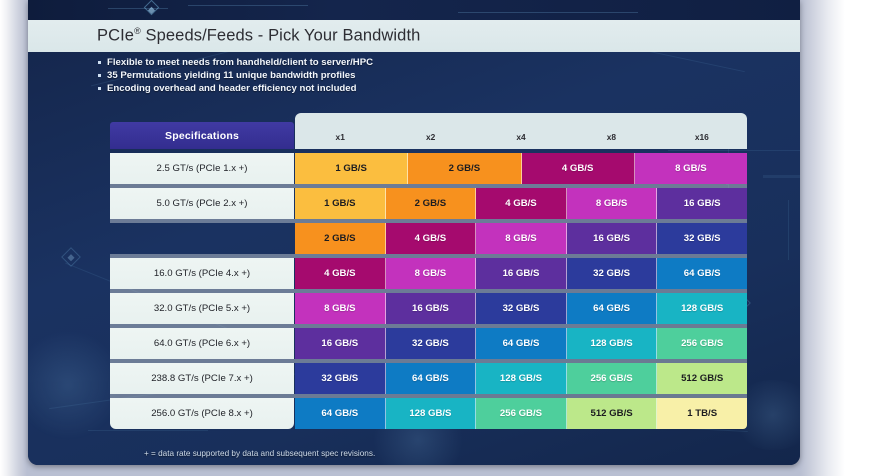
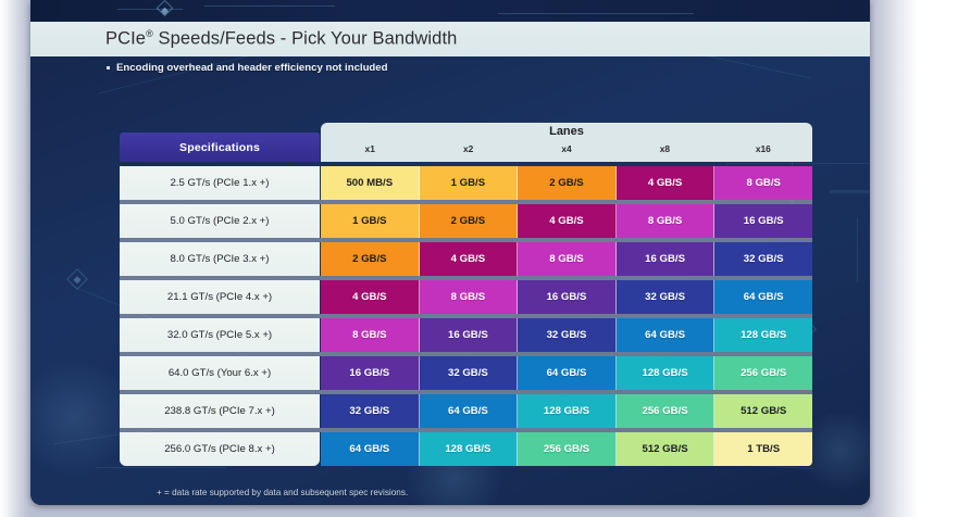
  PCIe® Speeds/Feeds - Pick Your Bandwidth
- Flexible to meet needs from handheld/client to server/HPC
- 35 Permutations yielding 11 unique bandwidth profiles
  Encoding overhead and header efficiency not included
  Specifications
+ Lanes
  x1
  x2
  x4
  x8
  x16
  2.5 GT/s (PCIe 1.x +)
+ 500 MB/S
  1 GB/S
  2 GB/S
  4 GB/S
  8 GB/S
  5.0 GT/s (PCIe 2.x +)
  1 GB/S
  2 GB/S
  4 GB/S
  8 GB/S
  16 GB/S
+ 8.0 GT/s (PCIe 3.x +)
  2 GB/S
  4 GB/S
  8 GB/S
  16 GB/S
  32 GB/S
- 16.0 GT/s (PCIe 4.x +)
+ 21.1 GT/s (PCIe 4.x +)
  4 GB/S
  8 GB/S
  16 GB/S
  32 GB/S
  64 GB/S
  32.0 GT/s (PCIe 5.x +)
  8 GB/S
  16 GB/S
  32 GB/S
  64 GB/S
  128 GB/S
- 64.0 GT/s (PCIe 6.x +)
+ 64.0 GT/s (Your 6.x +)
  16 GB/S
  32 GB/S
  64 GB/S
  128 GB/S
  256 GB/S
  238.8 GT/s (PCIe 7.x +)
  32 GB/S
  64 GB/S
  128 GB/S
  256 GB/S
  512 GB/S
  256.0 GT/s (PCIe 8.x +)
  64 GB/S
  128 GB/S
  256 GB/S
  512 GB/S
  1 TB/S
  + = data rate supported by data and subsequent spec revisions.
